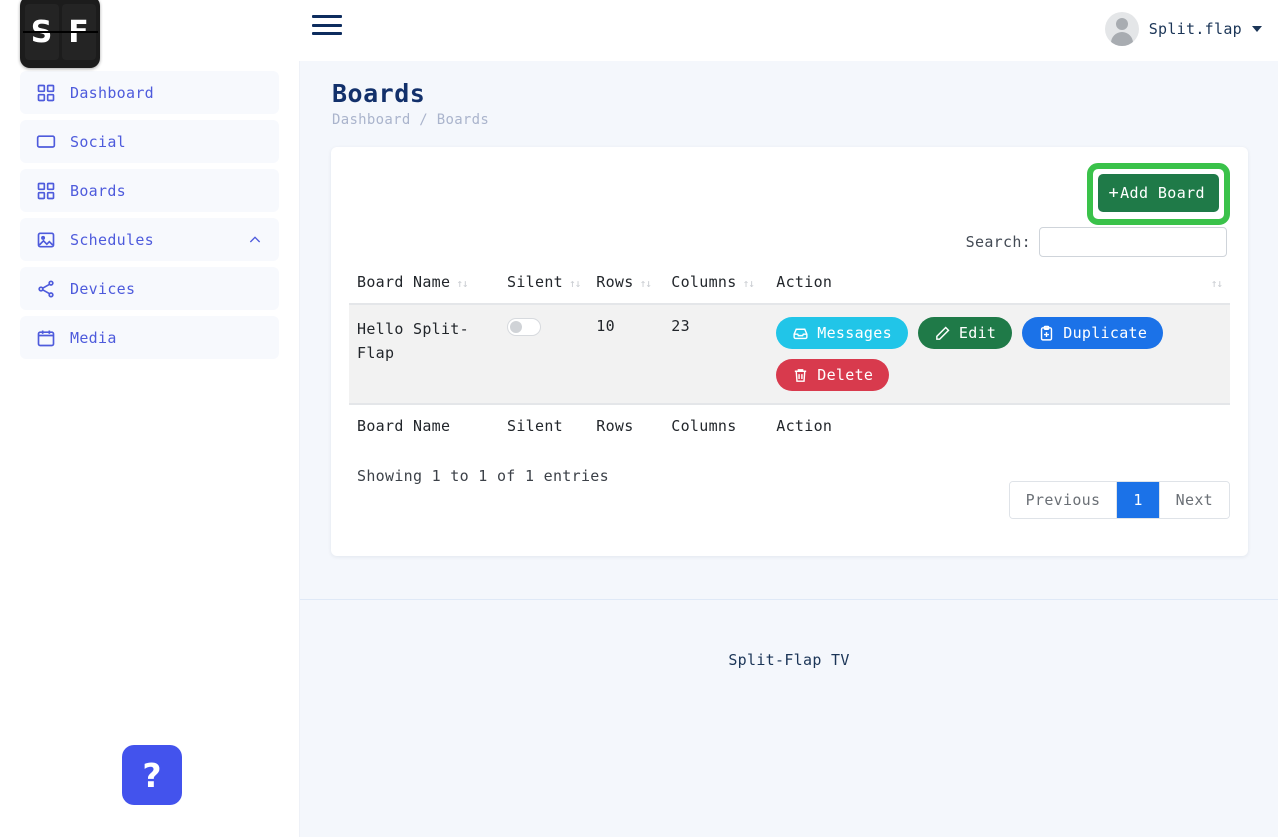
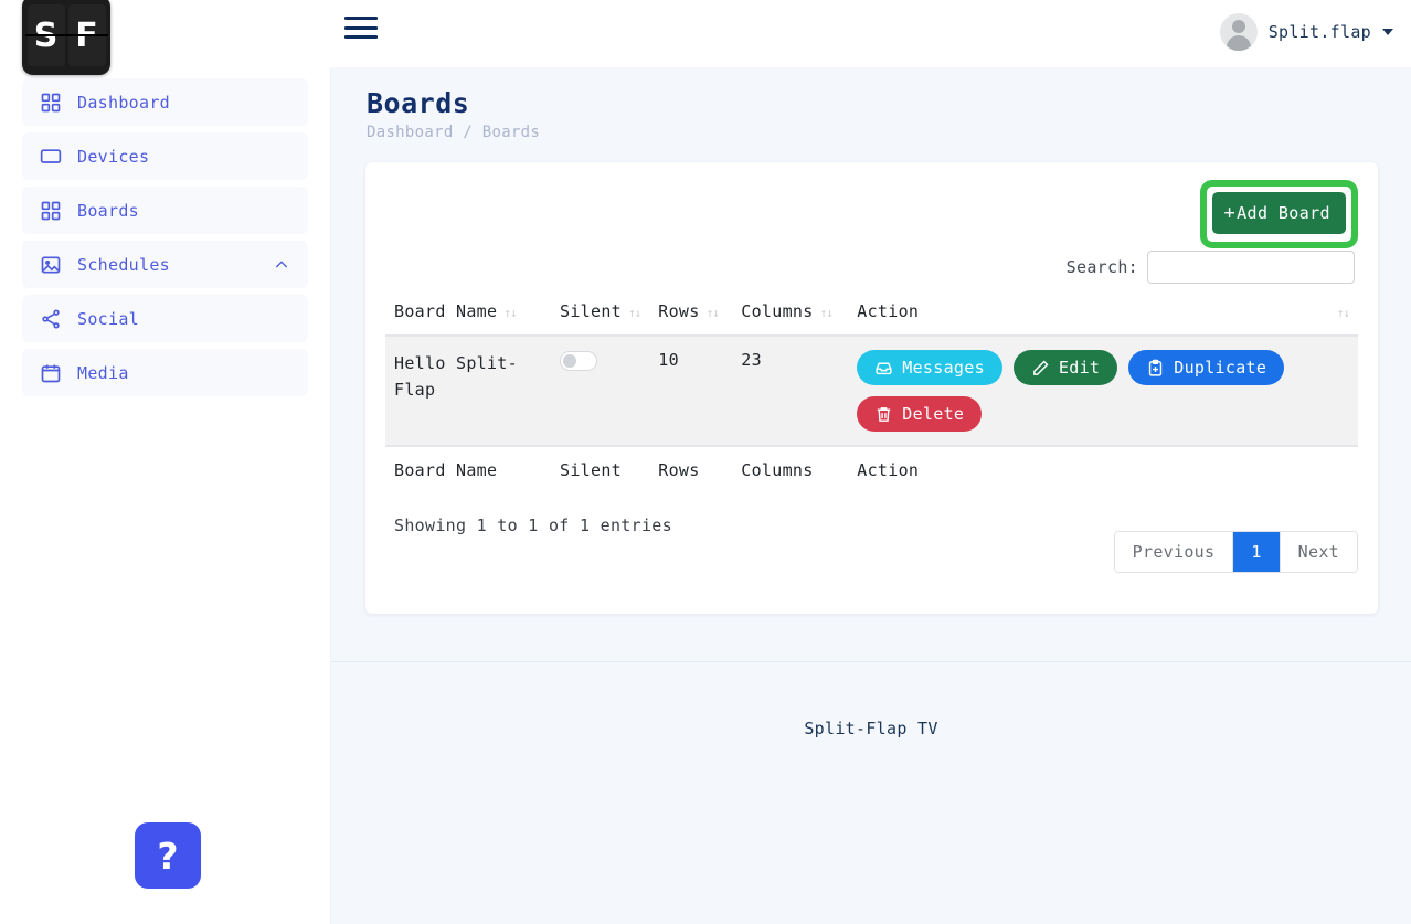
  S
  F
  Split.flap
  Dashboard
- Social
+ Devices
  Boards
  Schedules
- Devices
+ Social
  Media
  ?
  Boards
  Dashboard / Boards
  +
  Add Board
  Search:
  Board Name ↑↓	Silent ↑↓	Rows ↑↓	Columns ↑↓	Action	↑↓
  Hello Split-Flap		10	23	Messages Edit Duplicate Delete
  Board Name	Silent	Rows	Columns	Action
  Showing 1 to 1 of 1 entries
  Previous
  1
  Next
  Split-Flap TV
